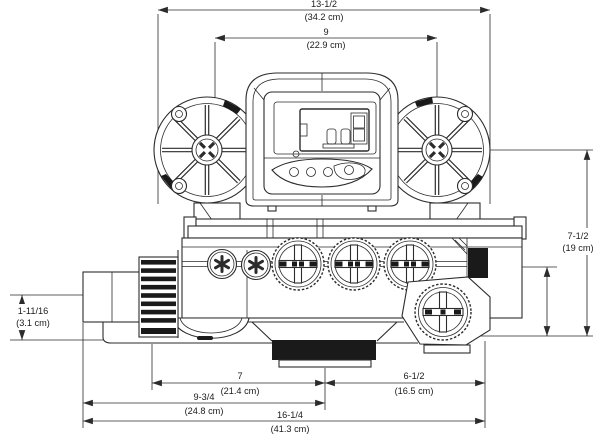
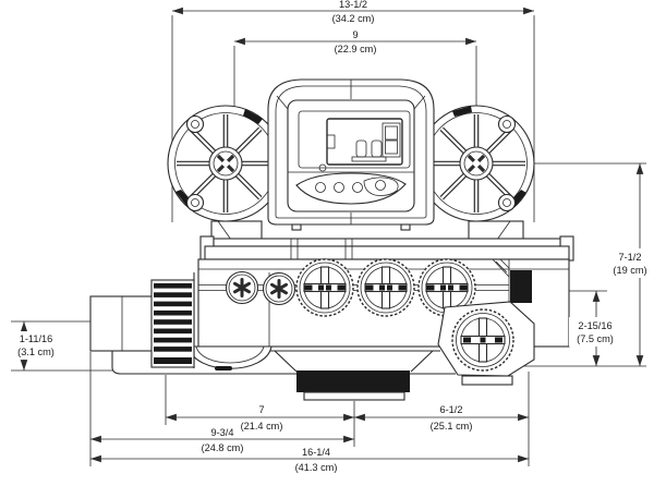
  13-1/2
  (34.2 cm)
  9
  (22.9 cm)
  7-1/2
  (19 cm)
+ 2-15/16
+ (7.5 cm)
  1-11/16
  (3.1 cm)
  7
  (21.4 cm)
  6-1/2
- (16.5 cm)
+ (25.1 cm)
  9-3/4
  (24.8 cm)
  16-1/4
  (41.3 cm)
